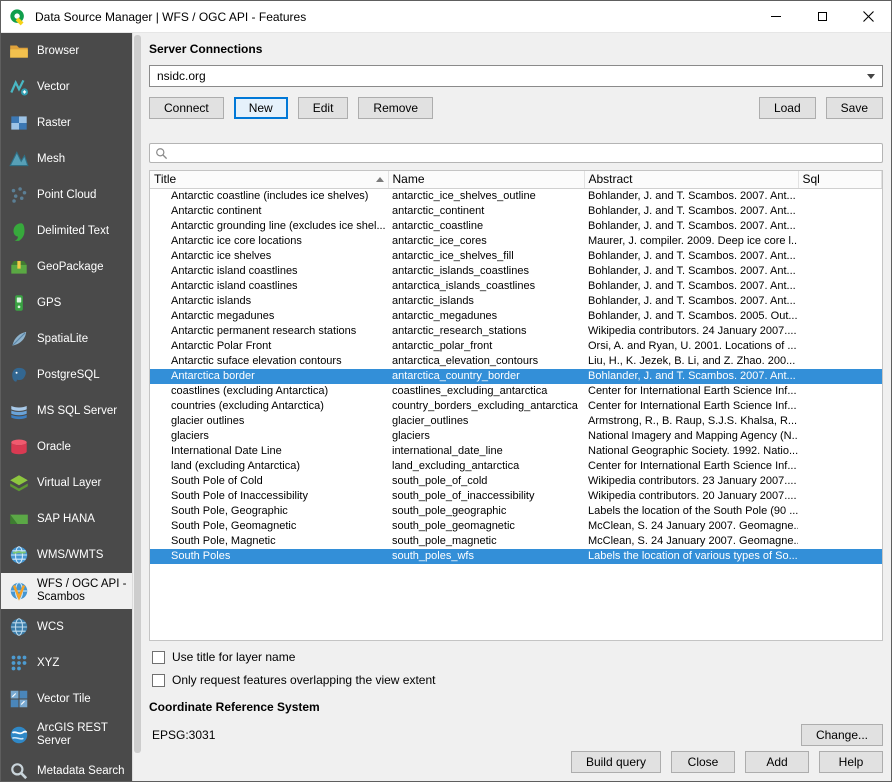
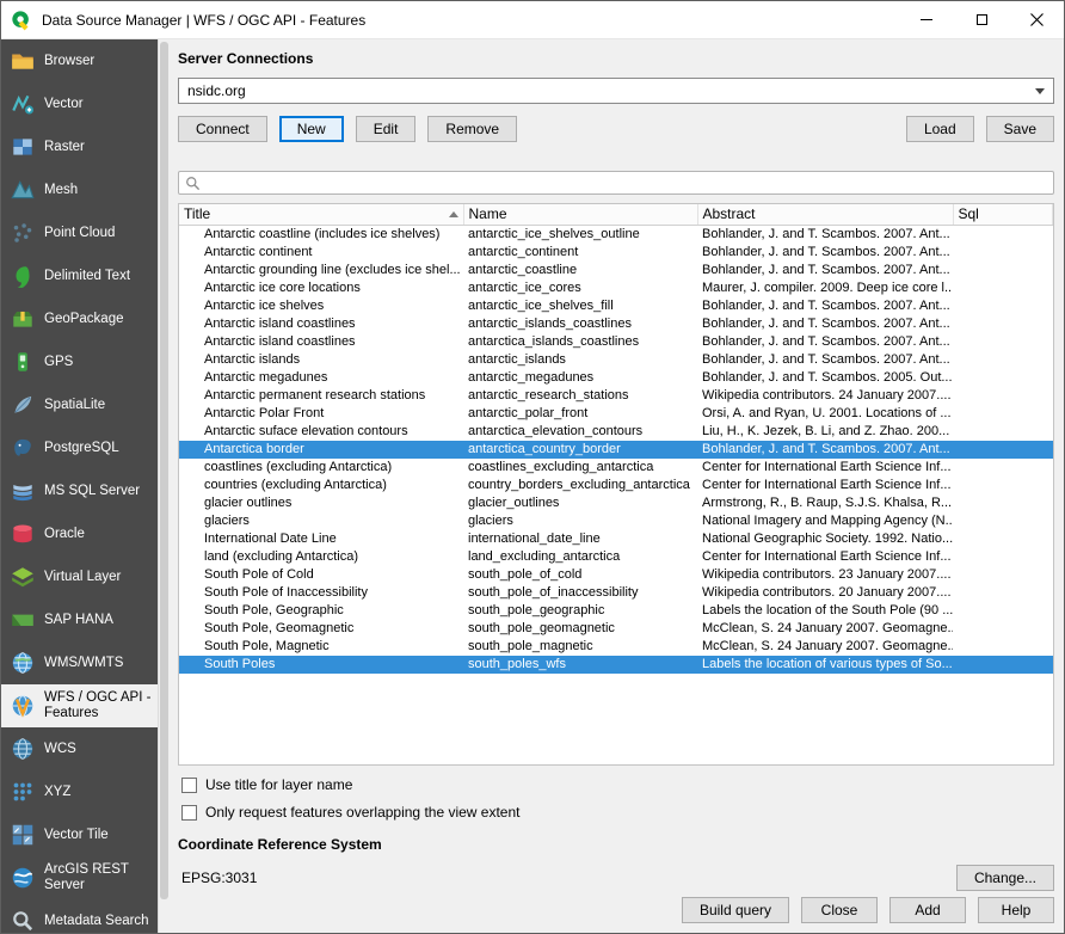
  Data Source Manager | WFS / OGC API - Features
  Browser
  Vector
  Raster
  Mesh
  Point Cloud
  Delimited Text
  GeoPackage
  GPS
  SpatiaLite
  PostgreSQL
  MS SQL Server
  Oracle
  Virtual Layer
  SAP HANA
  WMS/WMTS
- WFS / OGC API - Scambos
+ WFS / OGC API - Features
  WCS
  XYZ
  Vector Tile
  ArcGIS REST Server
  Metadata Search
  Server Connections
  nsidc.org
  Connect
  New
  Edit
  Remove
  Load
  Save
  Title	Name	Abstract	Sql
  Antarctic coastline (includes ice shelves)	antarctic_ice_shelves_outline	Bohlander, J. and T. Scambos. 2007. Ant...
  Antarctic continent	antarctic_continent	Bohlander, J. and T. Scambos. 2007. Ant...
  Antarctic grounding line (excludes ice shel...	antarctic_coastline	Bohlander, J. and T. Scambos. 2007. Ant...
  Antarctic ice core locations	antarctic_ice_cores	Maurer, J. compiler. 2009. Deep ice core l..
  Antarctic ice shelves	antarctic_ice_shelves_fill	Bohlander, J. and T. Scambos. 2007. Ant...
  Antarctic island coastlines	antarctic_islands_coastlines	Bohlander, J. and T. Scambos. 2007. Ant...
  Antarctic island coastlines	antarctica_islands_coastlines	Bohlander, J. and T. Scambos. 2007. Ant...
  Antarctic islands	antarctic_islands	Bohlander, J. and T. Scambos. 2007. Ant...
  Antarctic megadunes	antarctic_megadunes	Bohlander, J. and T. Scambos. 2005. Out...
  Antarctic permanent research stations	antarctic_research_stations	Wikipedia contributors. 24 January 2007....
  Antarctic Polar Front	antarctic_polar_front	Orsi, A. and Ryan, U. 2001. Locations of ...
  Antarctic suface elevation contours	antarctica_elevation_contours	Liu, H., K. Jezek, B. Li, and Z. Zhao. 200...
  Antarctica border	antarctica_country_border	Bohlander, J. and T. Scambos. 2007. Ant...
  coastlines (excluding Antarctica)	coastlines_excluding_antarctica	Center for International Earth Science Inf...
  countries (excluding Antarctica)	country_borders_excluding_antarctica	Center for International Earth Science Inf...
  glacier outlines	glacier_outlines	Armstrong, R., B. Raup, S.J.S. Khalsa, R...
  glaciers	glaciers	National Imagery and Mapping Agency (N..
  International Date Line	international_date_line	National Geographic Society. 1992. Natio...
  land (excluding Antarctica)	land_excluding_antarctica	Center for International Earth Science Inf...
  South Pole of Cold	south_pole_of_cold	Wikipedia contributors. 23 January 2007....
  South Pole of Inaccessibility	south_pole_of_inaccessibility	Wikipedia contributors. 20 January 2007....
  South Pole, Geographic	south_pole_geographic	Labels the location of the South Pole (90 ...
  South Pole, Geomagnetic	south_pole_geomagnetic	McClean, S. 24 January 2007. Geomagne.
  South Pole, Magnetic	south_pole_magnetic	McClean, S. 24 January 2007. Geomagne.
  South Poles	south_poles_wfs	Labels the location of various types of So...
  Use title for layer name
  Only request features overlapping the view extent
  Coordinate Reference System
  EPSG:3031
  Change...
  Build query
  Close
  Add
  Help
